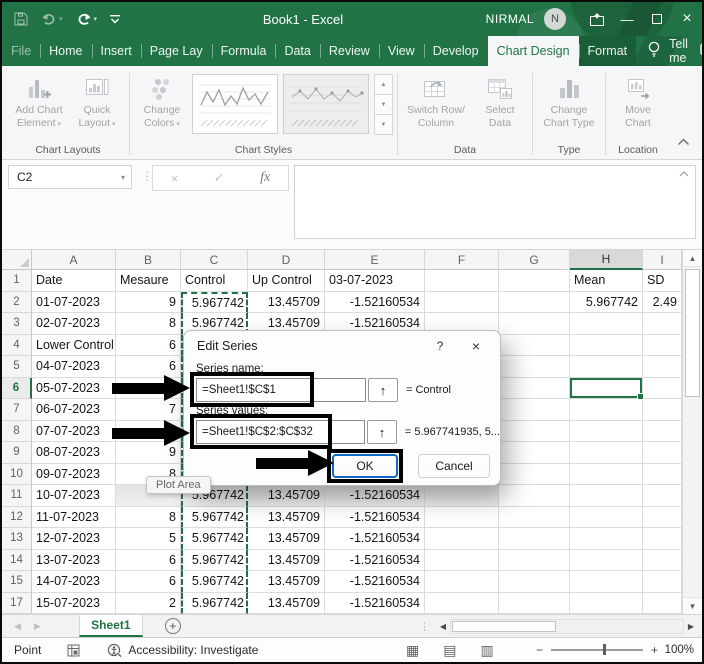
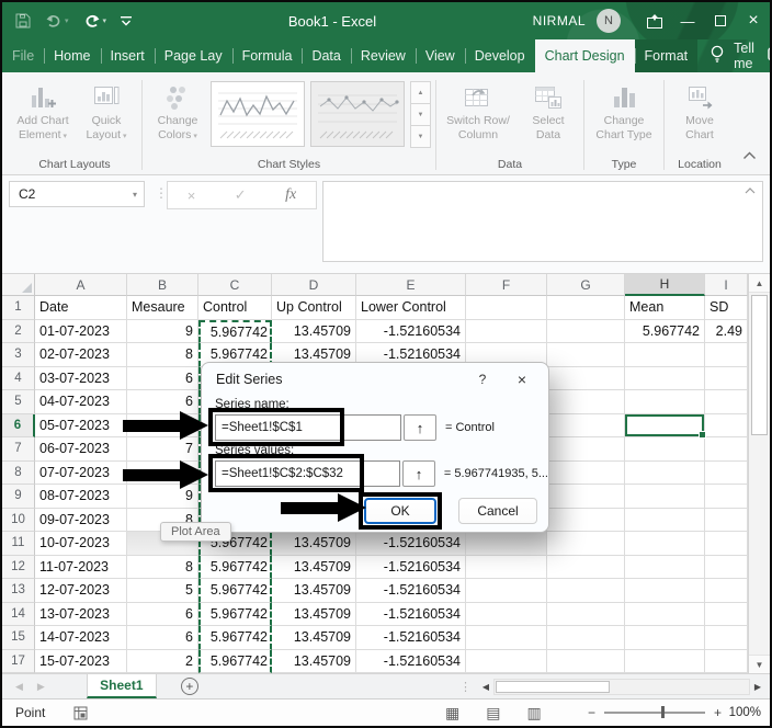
  Book1 - Excel
  NIRMAL
  N
  —
  ×
  File
  Home
  Insert
  Page Lay
  Formula
  Data
  Review
  View
  Develop
  Chart Design
  Format
  Tell me
  Add Chart
  Element
  Quick
  Layout
  Chart Layouts
  Change
  Colors
  Chart Styles
  Switch Row/
  Column
  Select
  Data
  Data
  Change
  Chart Type
  Type
  Move
  Chart
  Location
  C2
  ▾
  ⋮
  ×
  ✓
  fx
  A
  B
  C
  D
  E
  F
  G
  H
  I
  1
  Date
  Mesaure
  Control
  Up Control
- 03-07-2023
+ Lower Control
  Mean
  SD
  2
  01-07-2023
  9
  5.967742
  13.45709
  -1.52160534
  5.967742
  2.49
  3
  02-07-2023
  8
  5.967742
  13.45709
  -1.52160534
  4
- Lower Control
+ 03-07-2023
  6
  5
  04-07-2023
  6
  6
  05-07-2023
  2
  7
  06-07-2023
  7
  8
  07-07-2023
  3
  9
  08-07-2023
  9
  10
  09-07-2023
  8
  11
  10-07-2023
  5.967742
  13.45709
  -1.52160534
  12
  11-07-2023
  8
  5.967742
  13.45709
  -1.52160534
  13
  12-07-2023
  5
  5.967742
  13.45709
  -1.52160534
  14
  13-07-2023
  6
  5.967742
  13.45709
  -1.52160534
  15
  14-07-2023
  6
  5.967742
  13.45709
  -1.52160534
  17
  15-07-2023
  2
  5.967742
  13.45709
  -1.52160534
  ▲
  ▼
  Edit Series
  ?
  ×
  Series name:
  =Sheet1!$C$1
  ↑
  = Control
  Series values:
  =Sheet1!$C$2:$C$32
  ↑
  = 5.967741935, 5...
  OK
  Cancel
  Plot Area
  ◀
  ▶
  Sheet1
  +
  ⋮
  ◀
  ▶
  Point
- Accessibility: Investigate
  ▦
  ▤
  ▥
  −
  +
  100%
